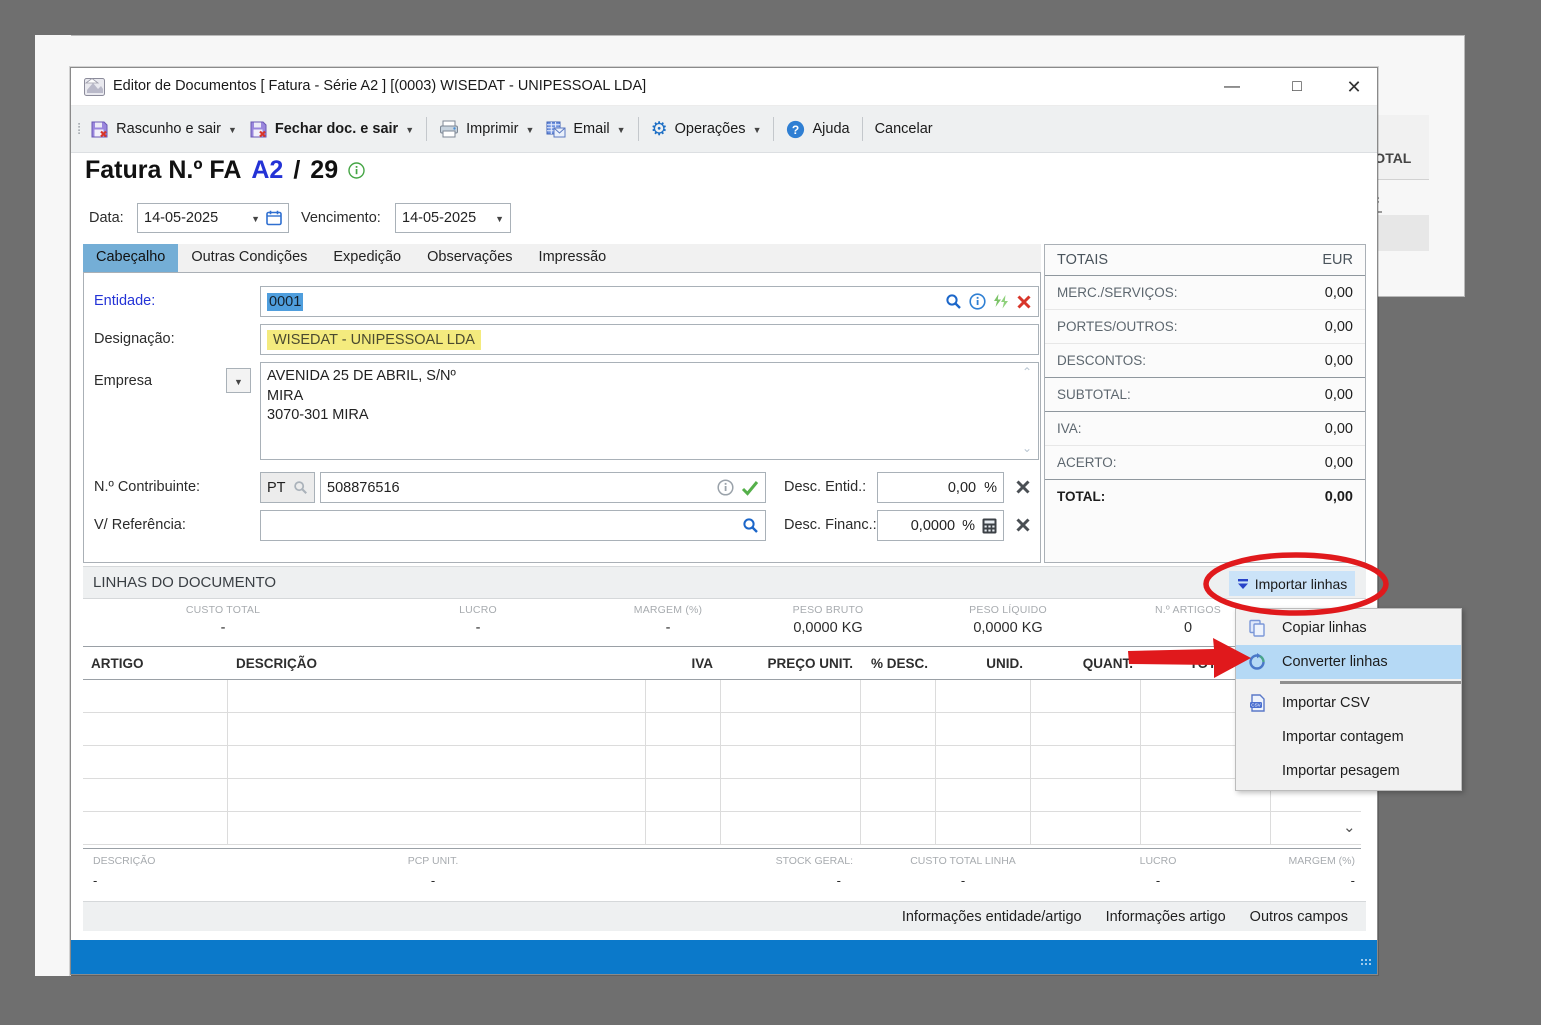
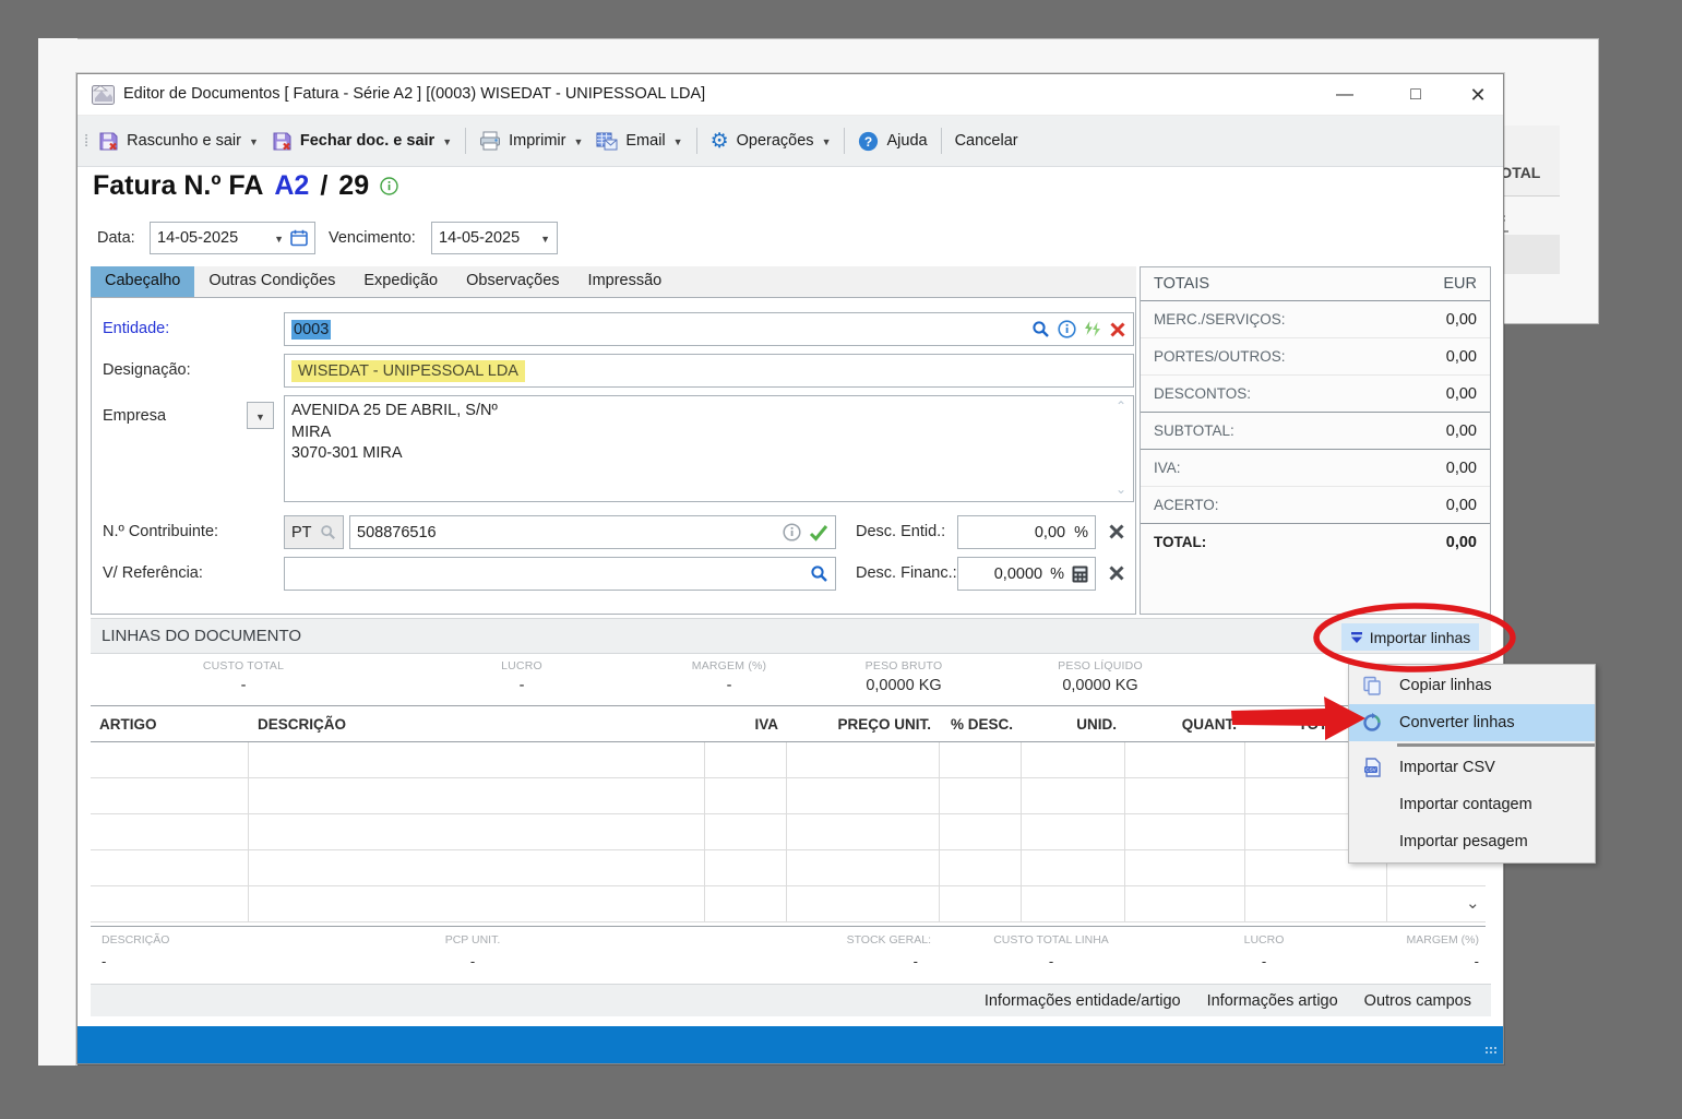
  OTAL
  Editor de Documentos [ Fatura - Série A2 ] [(0003) WISEDAT - UNIPESSOAL LDA]
  —
  □
  ✕
  ⁞
  Rascunho e sair
  ▼
  Fechar doc. e sair
  ▼
  Imprimir
  ▼
  Email
  ▼
  ⚙
  Operações
  ▼
  ?
  Ajuda
  Cancelar
  Fatura N.º FA
  A2
  /
  29
  Data:
  14-05-2025
  ▼
  Vencimento:
  14-05-2025
  ▼
  Cabeçalho
  Outras Condições
  Expedição
  Observações
  Impressão
  Entidade:
- 0001
+ 0003
  Designação:
  WISEDAT - UNIPESSOAL LDA
  Empresa
  ▼
  AVENIDA 25 DE ABRIL, S/Nº
  MIRA
  3070-301 MIRA
  ⌃
  ⌄
  N.º Contribuinte:
  PT
  508876516
  Desc. Entid.:
  0,00
  %
  V/ Referência:
  Desc. Financ.:
  0,0000
  %
  TOTAIS
  EUR
  MERC./SERVIÇOS:
  0,00
  PORTES/OUTROS:
  0,00
  DESCONTOS:
  0,00
  SUBTOTAL:
  0,00
  IVA:
  0,00
  ACERTO:
  0,00
  TOTAL:
  0,00
  LINHAS DO DOCUMENTO
  Importar linhas
  CUSTO TOTAL
  -
  LUCRO
  -
  MARGEM (%)
  -
  PESO BRUTO
  0,0000 KG
  PESO LÍQUIDO
  0,0000 KG
- N.º ARTIGOS
- 0
  ARTIGO
  DESCRIÇÃO
  IVA
  PREÇO UNIT.
  % DESC.
  UNID.
  QUANT
  ⌄
  DESCRIÇÃO
  -
  PCP UNIT.
  -
  STOCK GERAL:
  -
  CUSTO TOTAL LINHA
  -
  LUCRO
  -
  MARGEM (%)
  -
  Informações entidade/artigo
  Informações artigo
  Outros campos
  Copiar linhas
  Converter linhas
  Importar CSV
  Importar contagem
  Importar pesagem
